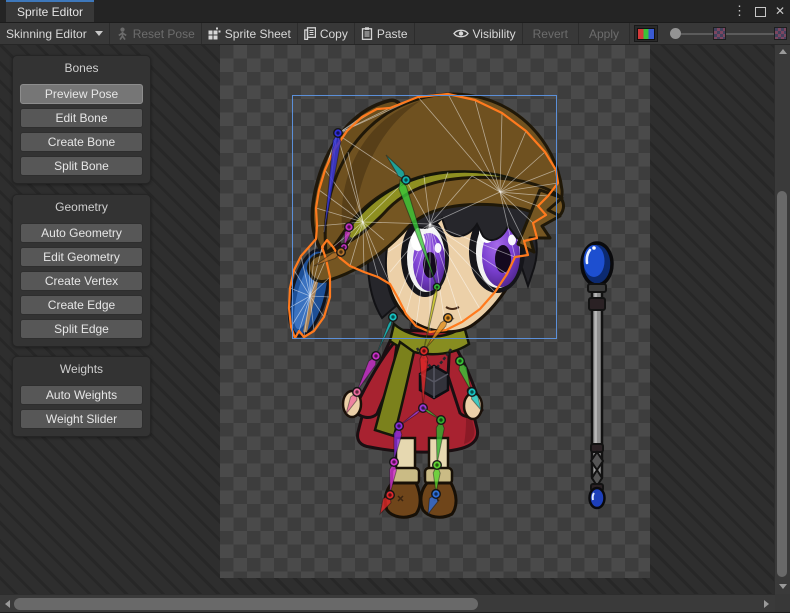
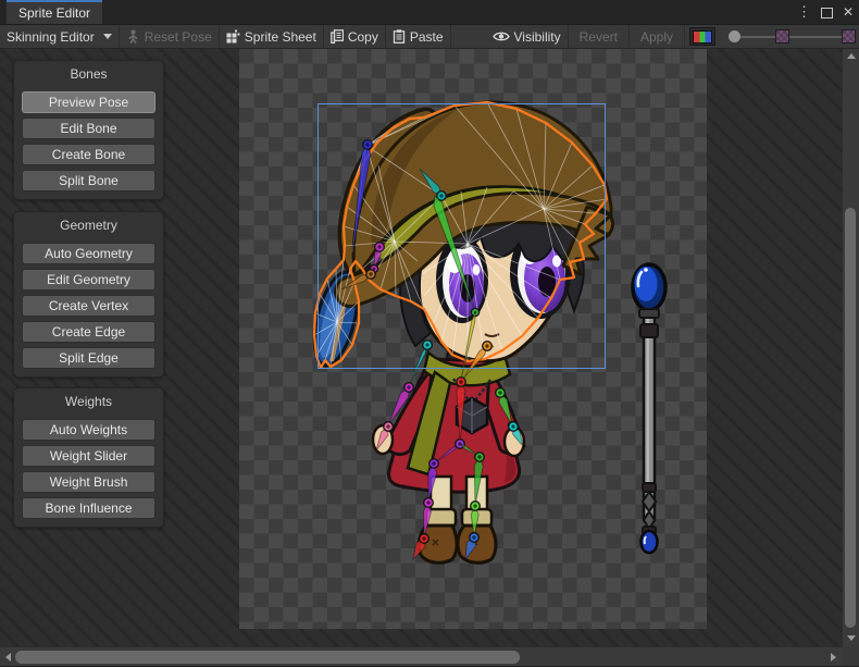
  Sprite Editor
  ⋮
  ✕
  Skinning Editor
  Reset Pose
  Sprite Sheet
  Copy
  Paste
  Visibility
  Revert
  Apply
  Bones
  Preview Pose
  Edit Bone
  Create Bone
  Split Bone
  Geometry
  Auto Geometry
  Edit Geometry
  Create Vertex
  Create Edge
  Split Edge
  Weights
  Auto Weights
  Weight Slider
+ Weight Brush
+ Bone Influence
